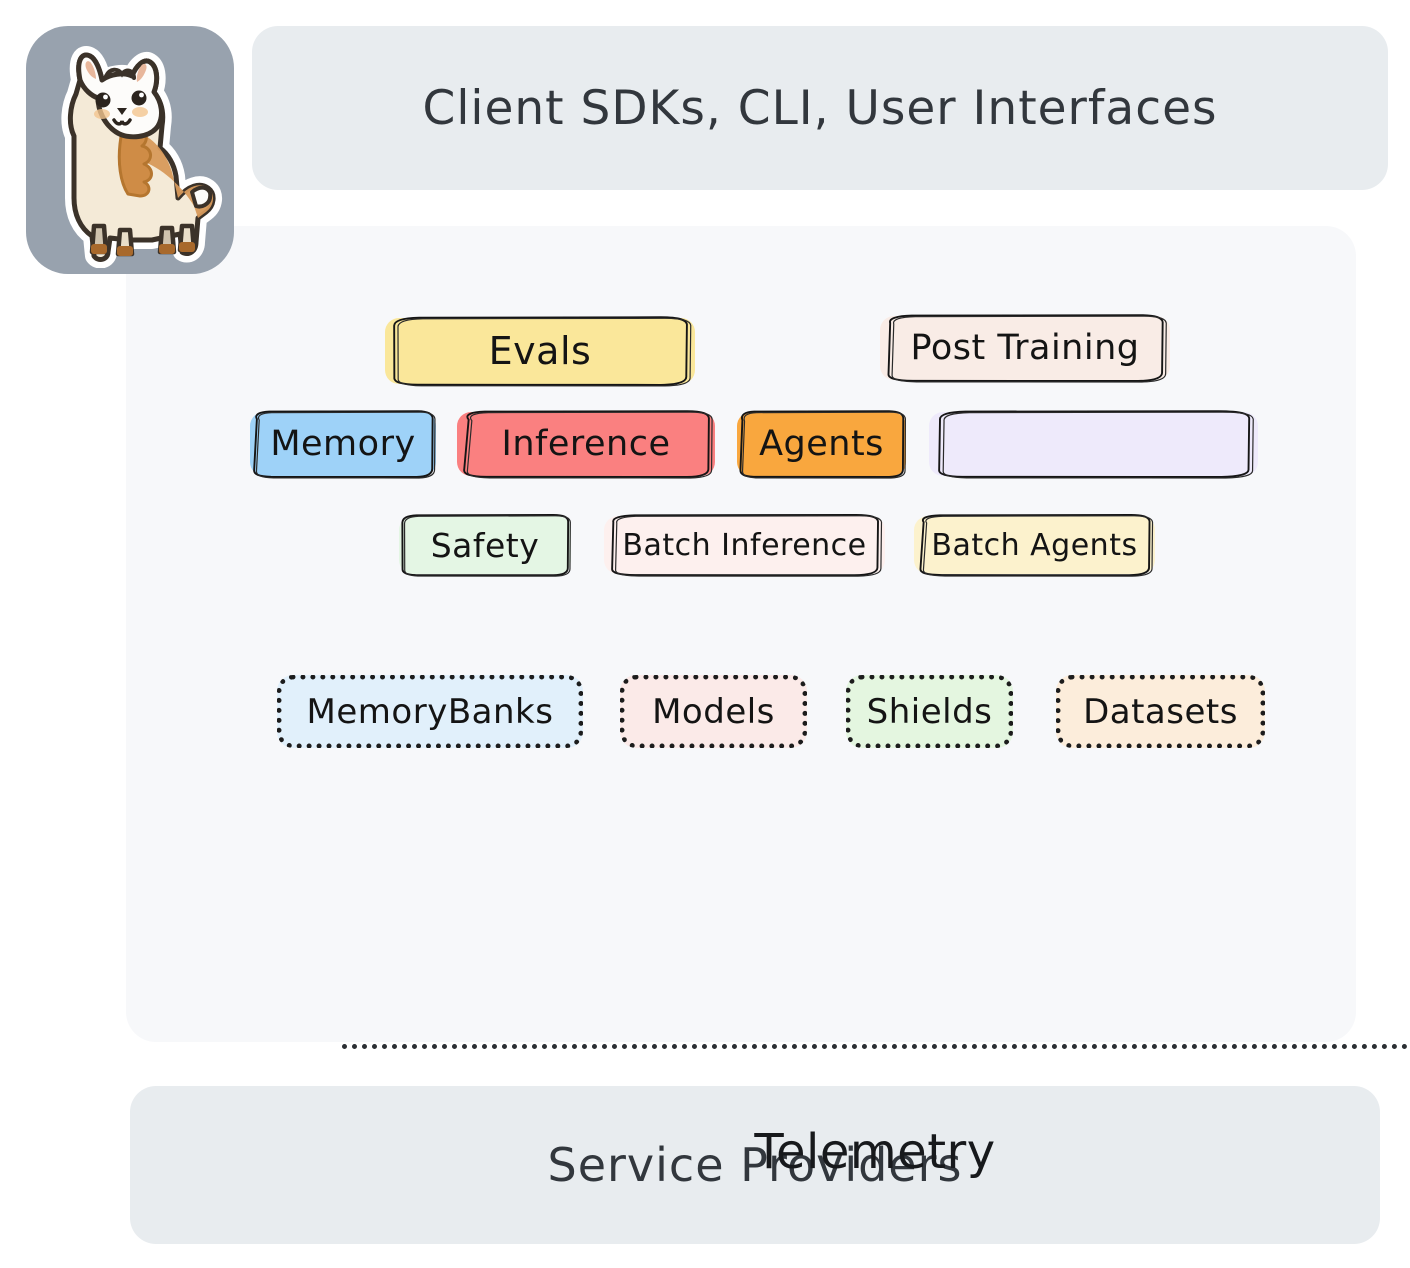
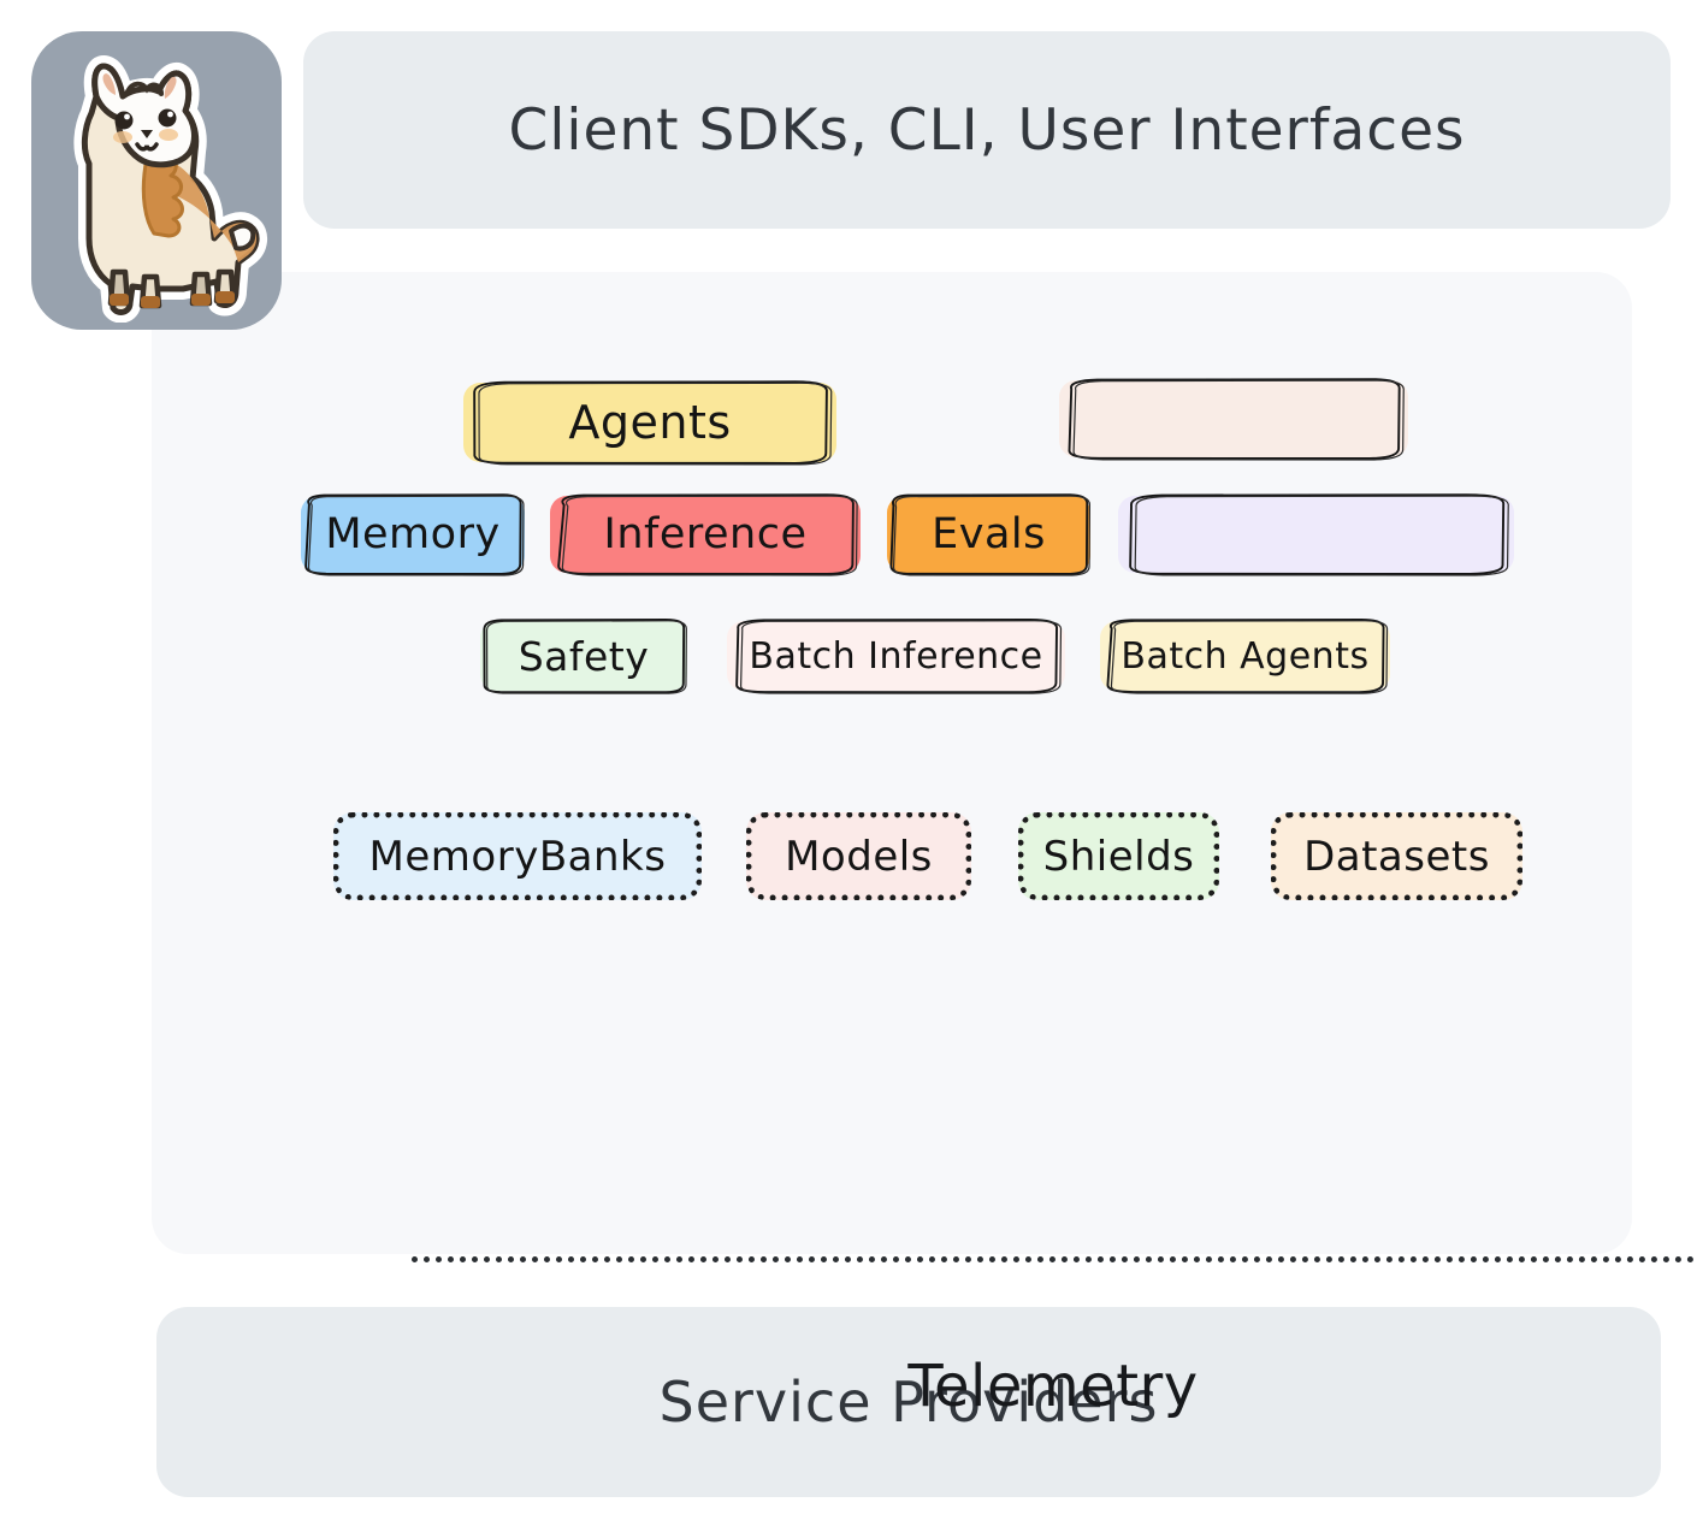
  Client SDKs, CLI, User Interfaces
- Evals
+ Agents
- Post Training
  Memory
  Inference
- Agents
+ Evals
  Safety
  Batch Inference
  Batch Agents
  MemoryBanks
  Models
  Shields
  Datasets
  Telemetry
  Service Providers
